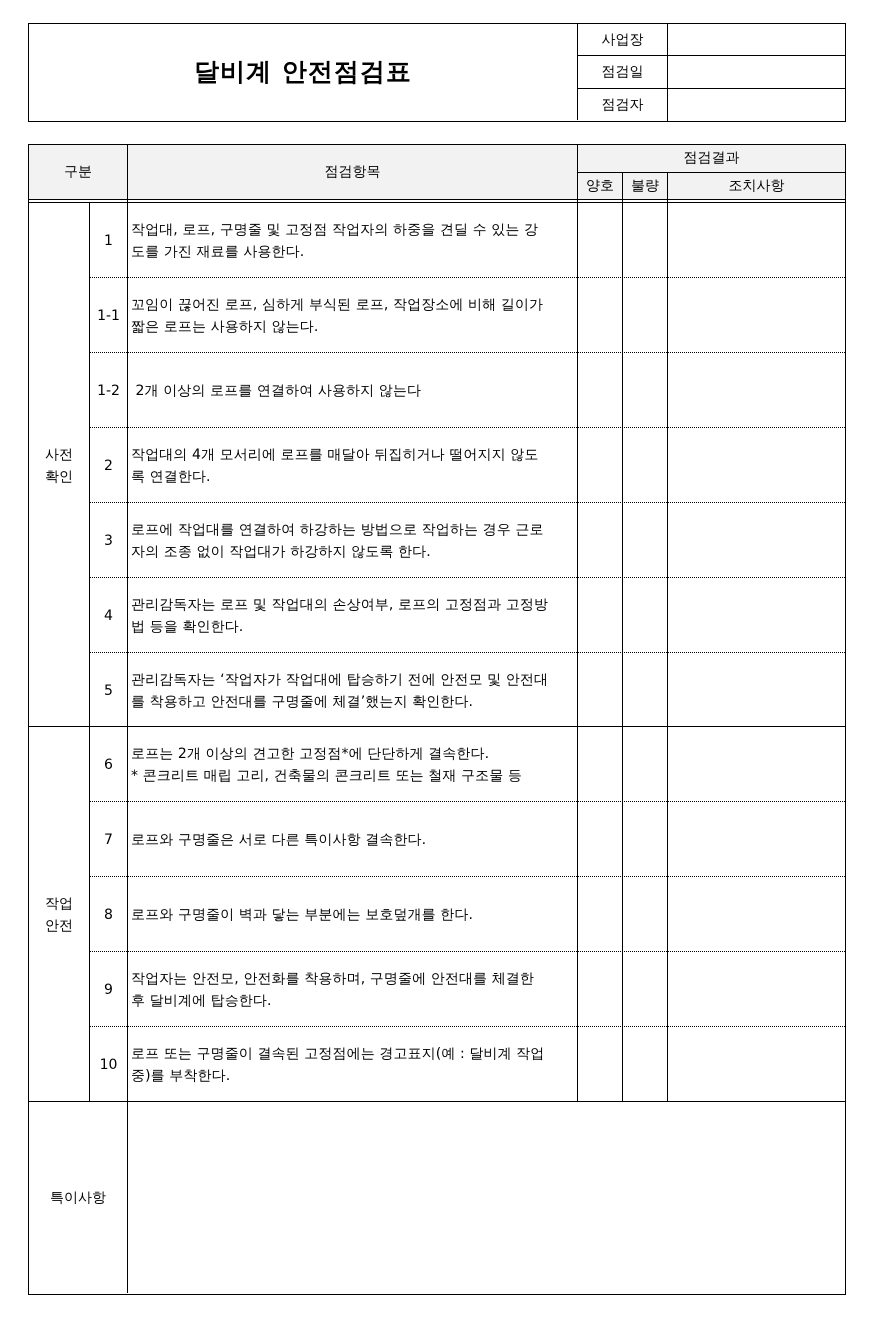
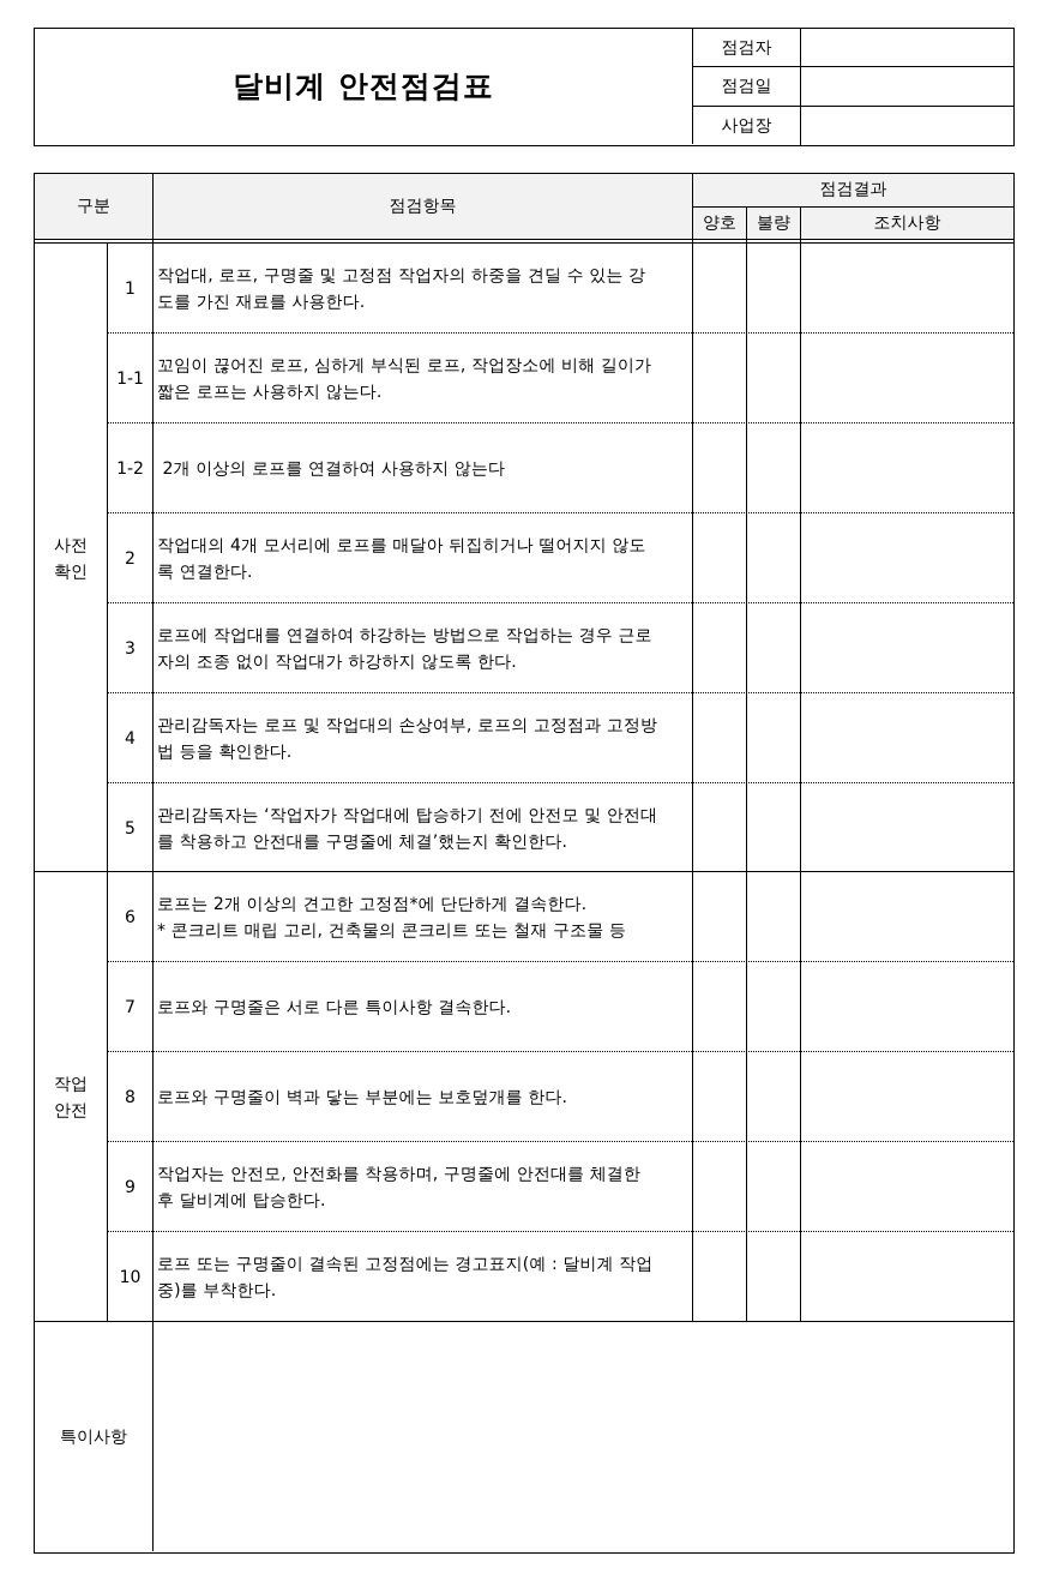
  달비계 안전점검표
- 사업장
+ 점검자
  점검일
- 점검자
+ 사업장
  구분
  점검항목
  점검결과
  양호
  불량
  조치사항
  사전
  확인
  작업
  안전
  1
  작업대, 로프, 구명줄 및 고정점 작업자의 하중을 견딜 수 있는 강
  도를 가진 재료를 사용한다.
  1-1
  꼬임이 끊어진 로프, 심하게 부식된 로프, 작업장소에 비해 길이가
  짧은 로프는 사용하지 않는다.
  1-2
  2개 이상의 로프를 연결하여 사용하지 않는다
  2
  작업대의 4개 모서리에 로프를 매달아 뒤집히거나 떨어지지 않도
  록 연결한다.
  3
  로프에 작업대를 연결하여 하강하는 방법으로 작업하는 경우 근로
  자의 조종 없이 작업대가 하강하지 않도록 한다.
  4
  관리감독자는 로프 및 작업대의 손상여부, 로프의 고정점과 고정방
  법 등을 확인한다.
  5
  관리감독자는 ‘작업자가 작업대에 탑승하기 전에 안전모 및 안전대
  를 착용하고 안전대를 구명줄에 체결’했는지 확인한다.
  6
  로프는 2개 이상의 견고한 고정점*에 단단하게 결속한다.
  * 콘크리트 매립 고리, 건축물의 콘크리트 또는 철재 구조물 등
  7
  로프와 구명줄은 서로 다른 특이사항 결속한다.
  8
  로프와 구명줄이 벽과 닿는 부분에는 보호덮개를 한다.
  9
  작업자는 안전모, 안전화를 착용하며, 구명줄에 안전대를 체결한
  후 달비계에 탑승한다.
  10
  로프 또는 구명줄이 결속된 고정점에는 경고표지(예 : 달비계 작업
  중)를 부착한다.
  특이사항
